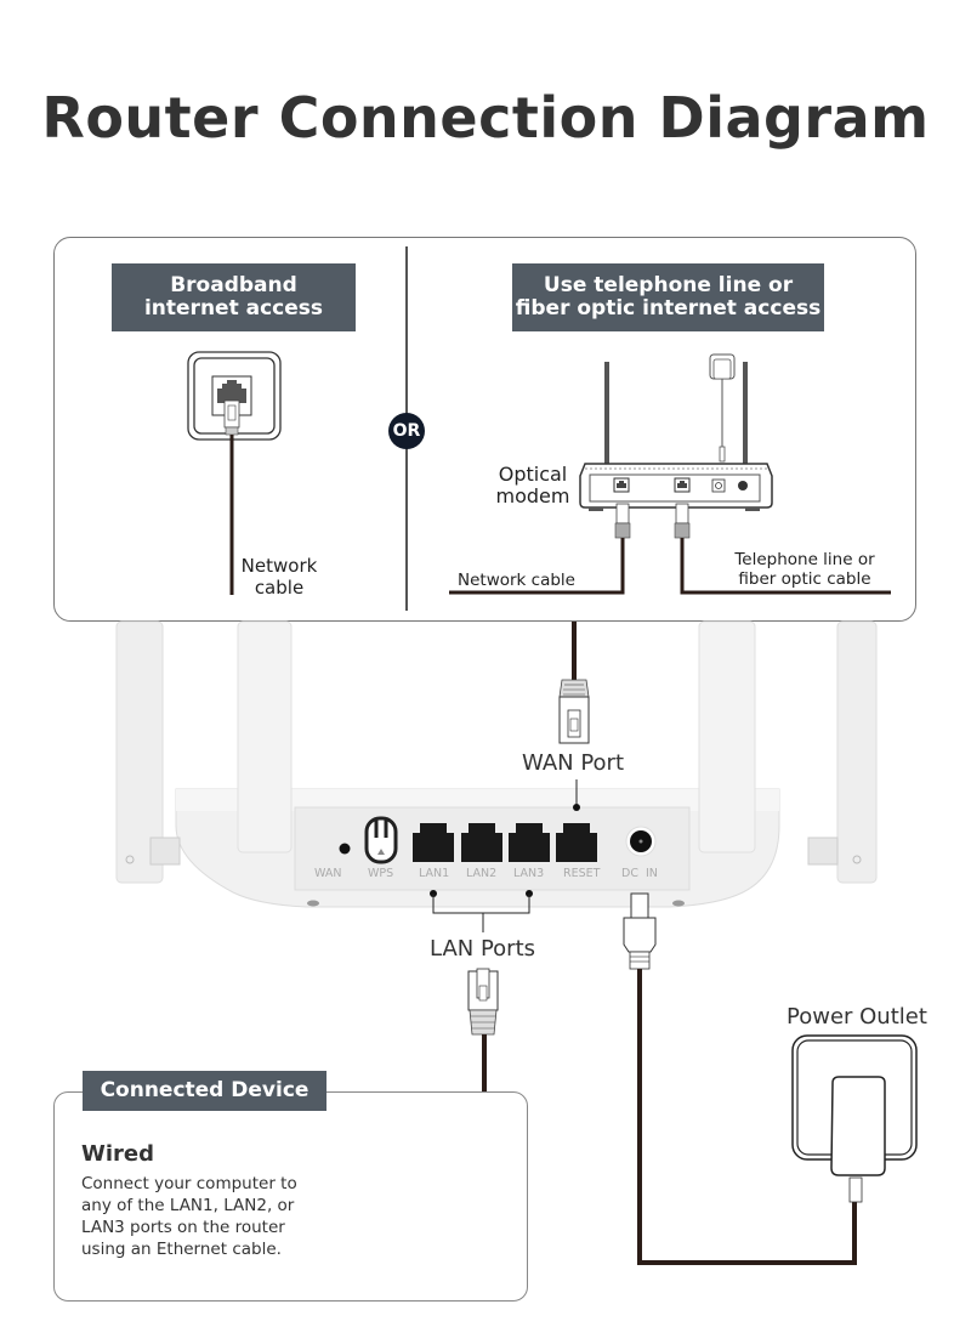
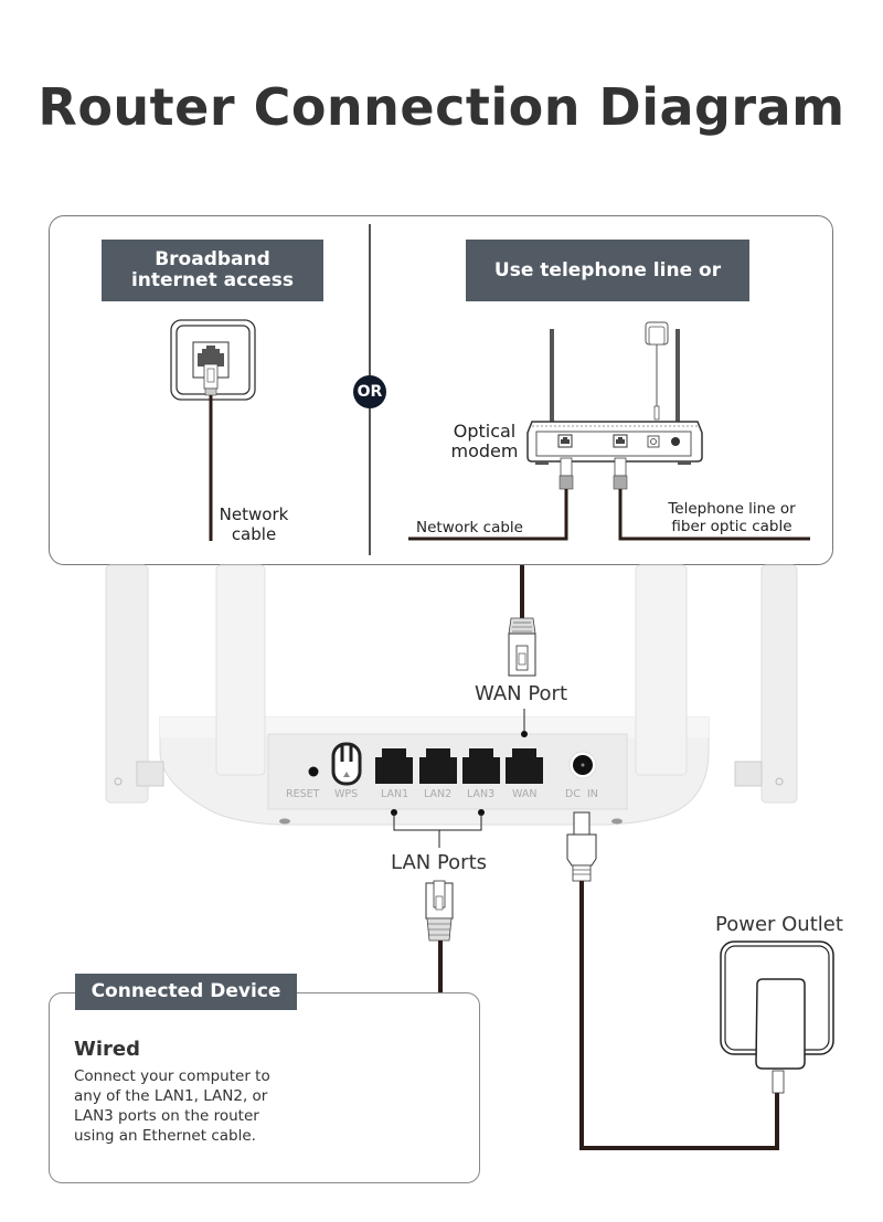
  Router Connection Diagram
  Broadband internet access
  Use telephone line or
- fiber optic internet access
  OR
  Network
  cable
  Optical
  modem
  Network cable
  Telephone line or
  fiber optic cable
  WAN Port
  LAN Ports
- WAN
+ RESET
  WPS
  LAN1
  LAN2
  LAN3
- RESET
+ WAN
  DC IN
  Power Outlet
  Connected Device
  Wired
  Connect your computer to any of the LAN1, LAN2, or LAN3 ports on the router using an Ethernet cable.
